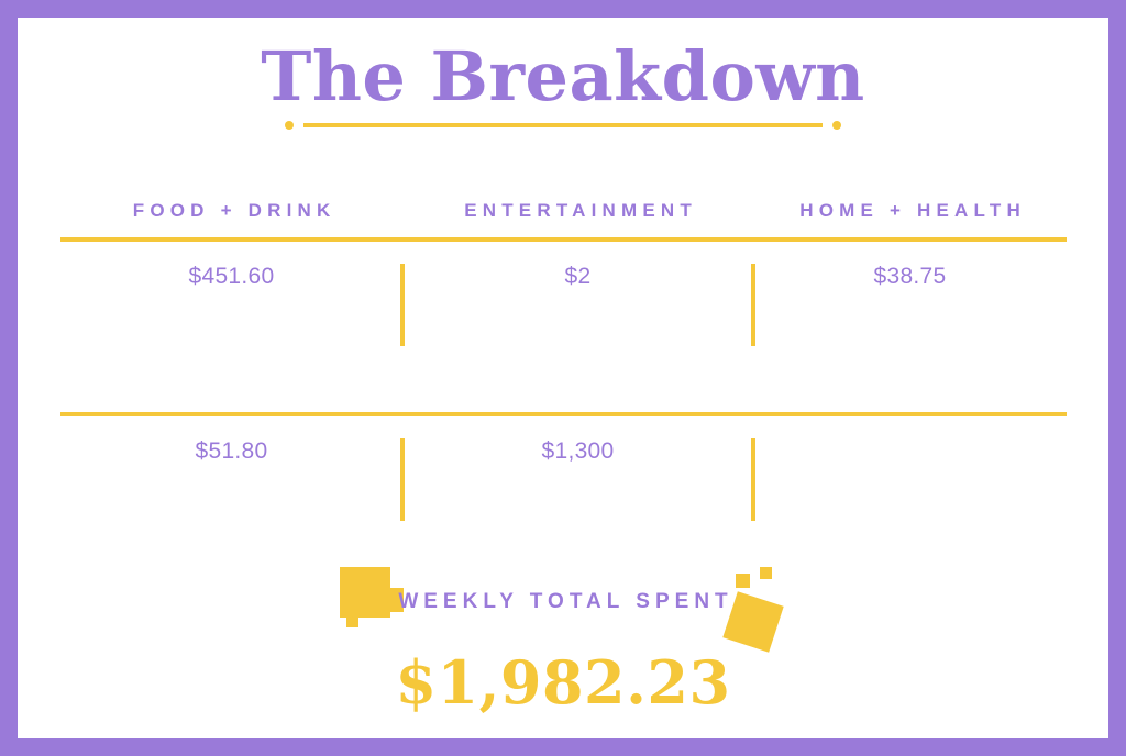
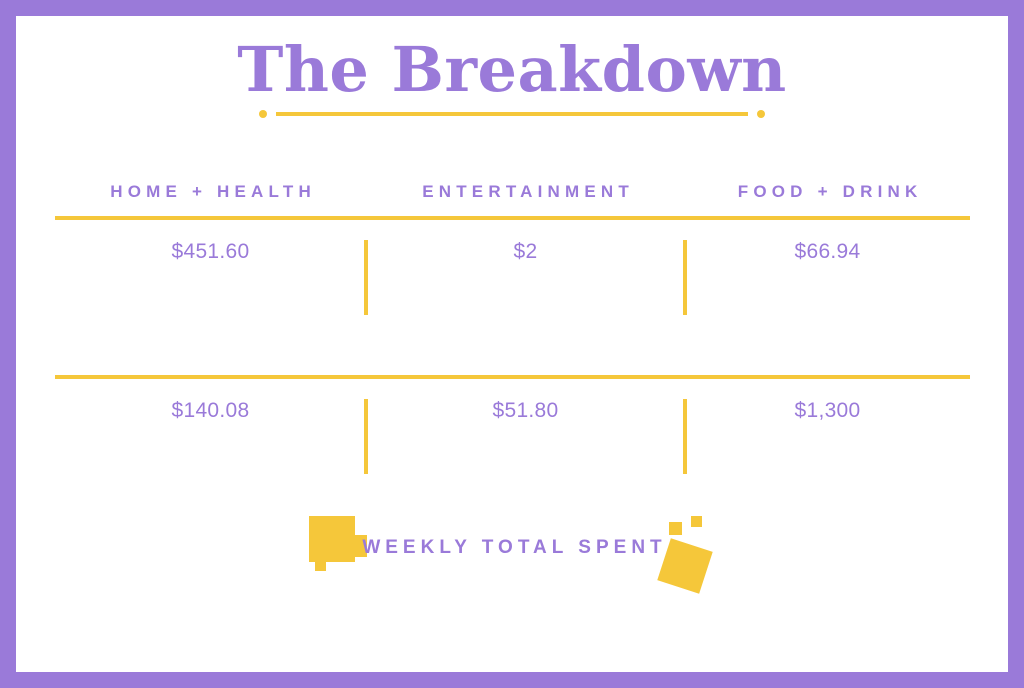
  The Breakdown
- FOOD + DRINK
+ HOME + HEALTH
  ENTERTAINMENT
- HOME + HEALTH
+ FOOD + DRINK
  $451.60
  $2
- $38.75
+ $66.94
+ $140.08
  $51.80
  $1,300
  WEEKLY TOTAL SPENT
- $1,982.23
